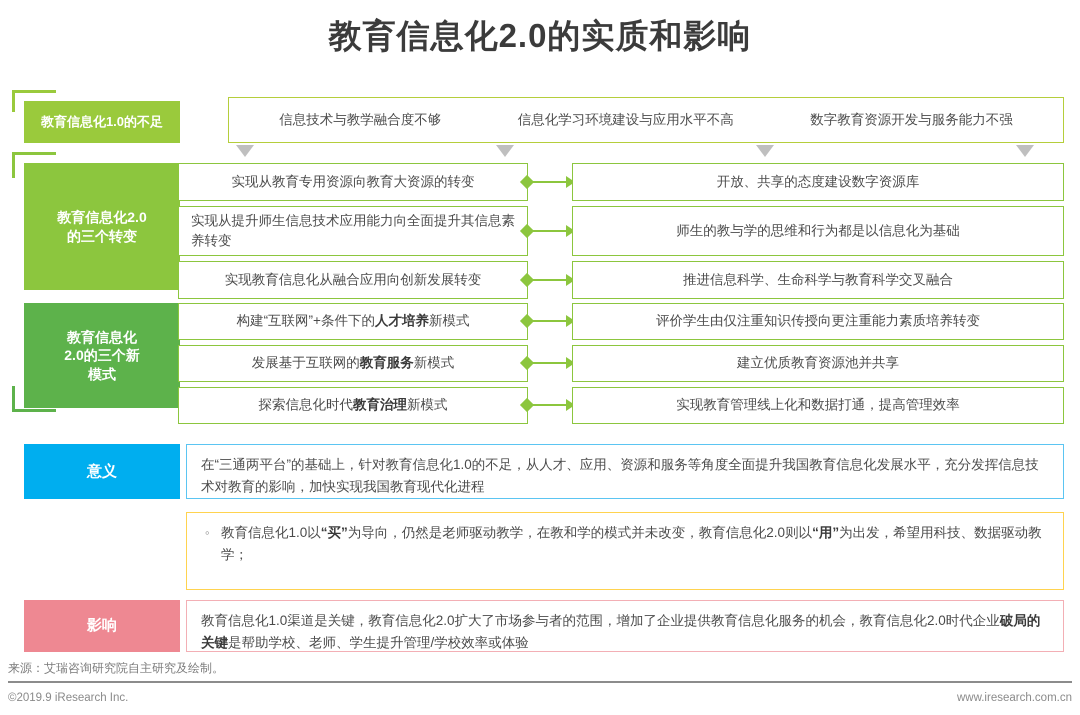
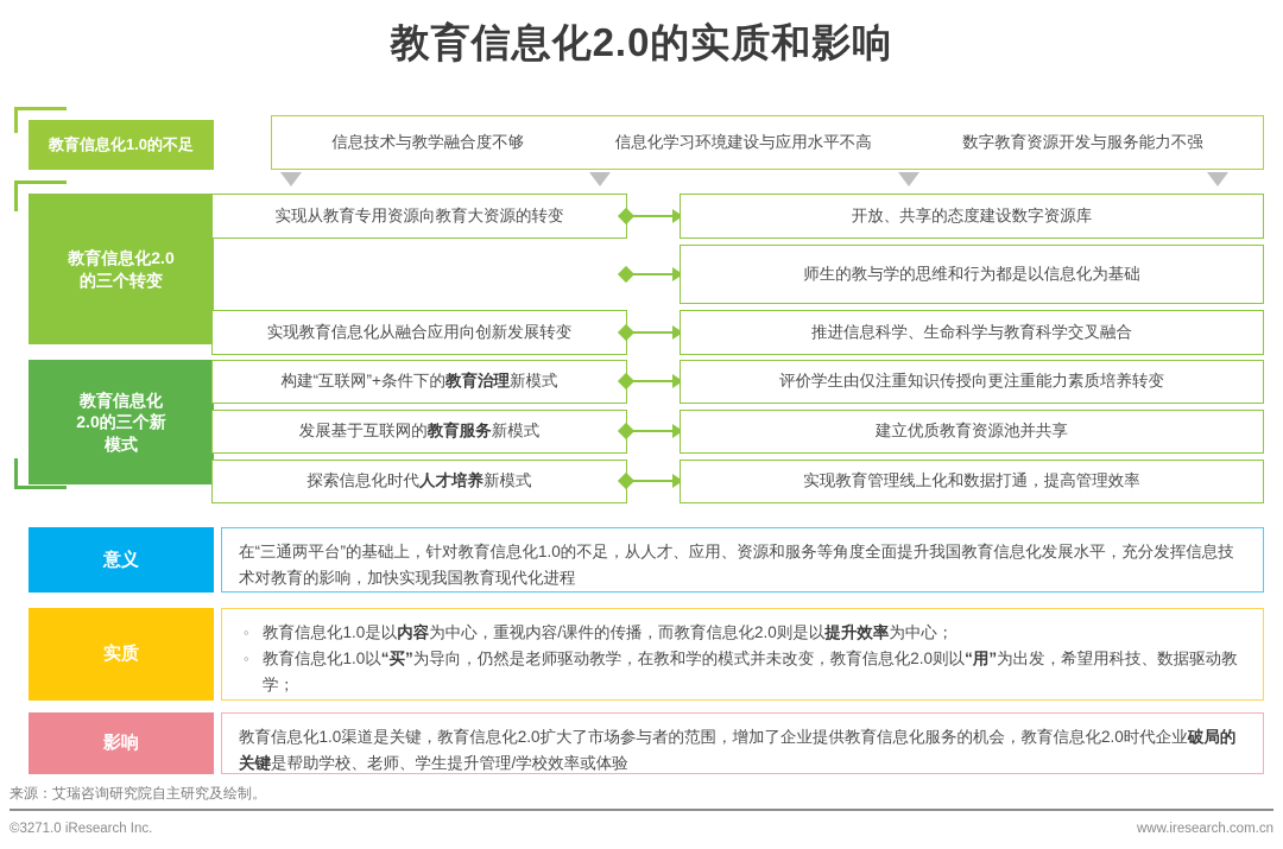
  教育信息化2.0的实质和影响
  教育信息化1.0的不足
  信息技术与教学融合度不够
  信息化学习环境建设与应用水平不高
  数字教育资源开发与服务能力不强
  教育信息化2.0
  的三个转变
  实现从教育专用资源向教育大资源的转变
- 实现从提升师生信息技术应用能力向全面提升其信息素养转变
  实现教育信息化从融合应用向创新发展转变
  开放、共享的态度建设数字资源库
  师生的教与学的思维和行为都是以信息化为基础
  推进信息科学、生命科学与教育科学交叉融合
  教育信息化
  2.0的三个新
  模式
- 构建“互联网”+条件下的人才培养新模式
+ 构建“互联网”+条件下的教育治理新模式
  发展基于互联网的教育服务新模式
- 探索信息化时代教育治理新模式
+ 探索信息化时代人才培养新模式
  评价学生由仅注重知识传授向更注重能力素质培养转变
  建立优质教育资源池并共享
  实现教育管理线上化和数据打通，提高管理效率
  意义
  在“三通两平台”的基础上，针对教育信息化1.0的不足，从人才、应用、资源和服务等角度全面提升我国教育信息化发展水平，充分发挥信息技术对教育的影响，加快实现我国教育现代化进程
+ 实质
+ 教育信息化1.0是以内容为中心，重视内容/课件的传播，而教育信息化2.0则是以提升效率为中心；
  教育信息化1.0以“买”为导向，仍然是老师驱动教学，在教和学的模式并未改变，教育信息化2.0则以“用”为出发，希望用科技、数据驱动教学；
  影响
  教育信息化1.0渠道是关键，教育信息化2.0扩大了市场参与者的范围，增加了企业提供教育信息化服务的机会，教育信息化2.0时代企业破局的关键是帮助学校、老师、学生提升管理/学校效率或体验
  来源：艾瑞咨询研究院自主研究及绘制。
- ©2019.9 iResearch Inc.
+ ©3271.0 iResearch Inc.
  www.iresearch.com.cn
